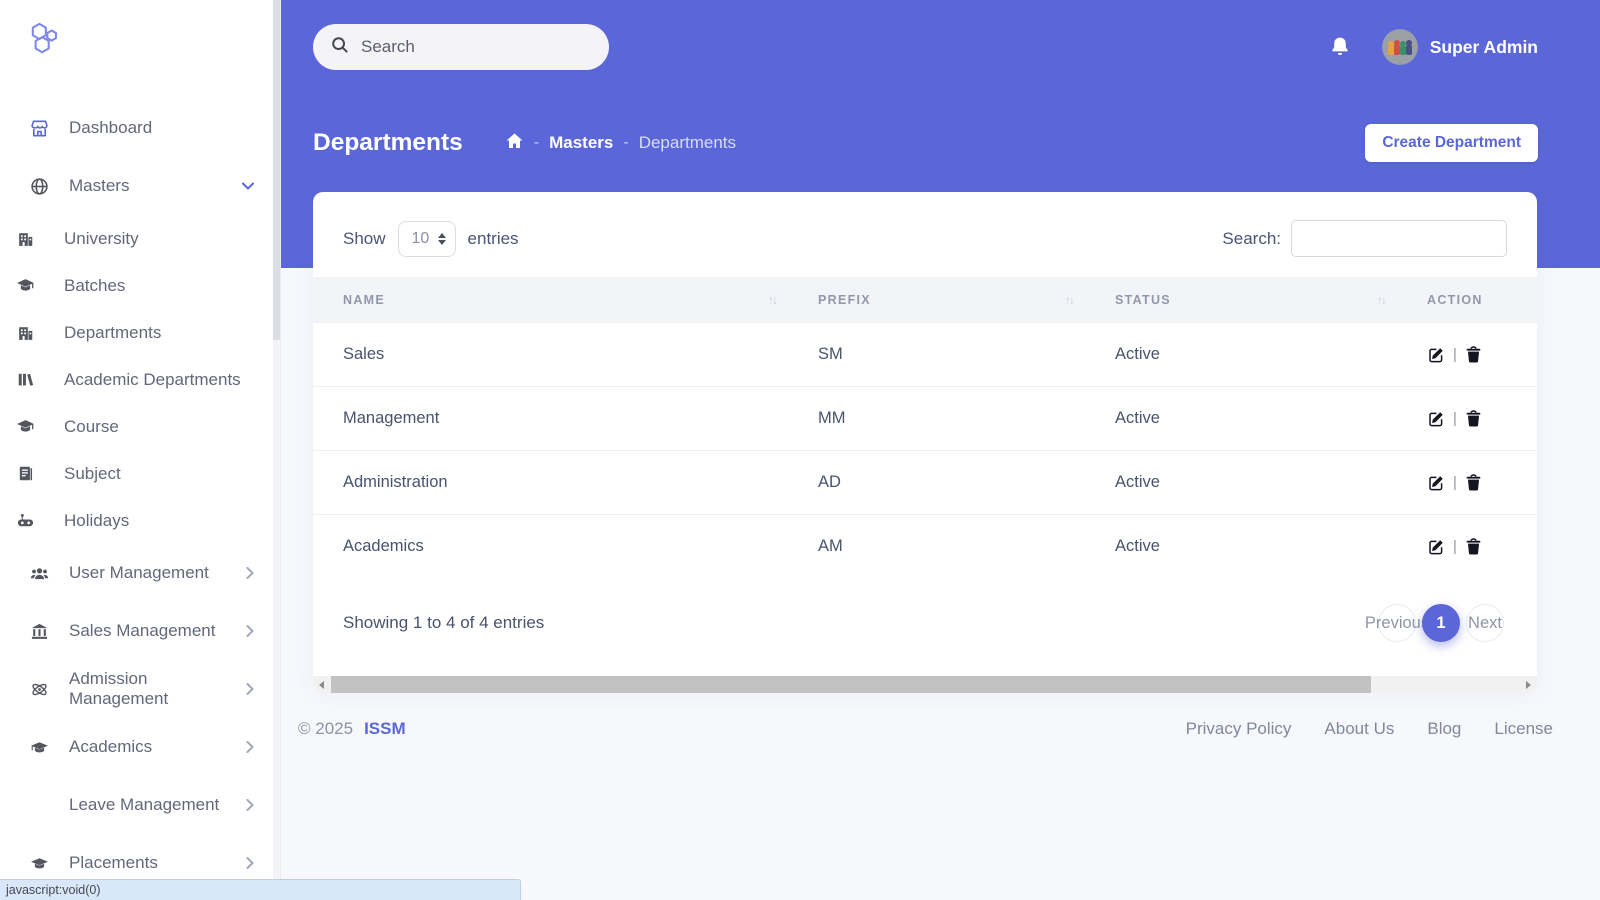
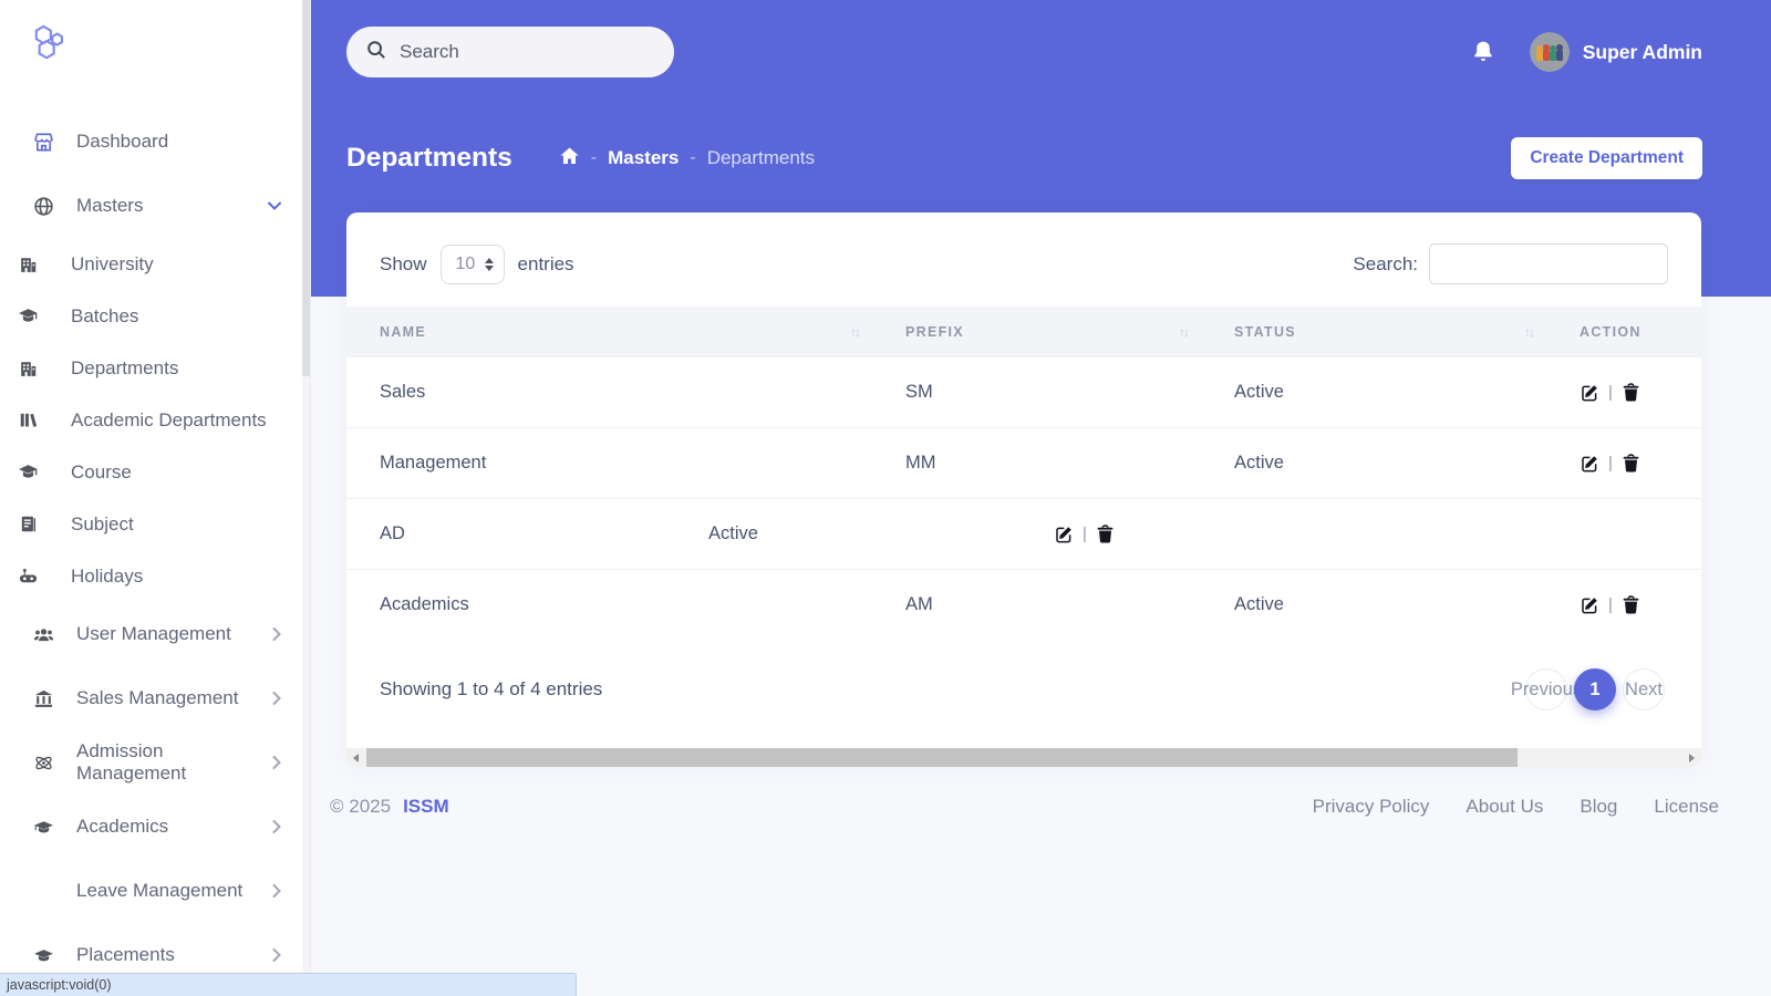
  Dashboard
  Masters
  University
  Batches
  Departments
  Academic Departments
  Course
  Subject
  Holidays
  User Management
  Sales Management
  Admission Management
  Academics
  Leave Management
  Placements
  Search
  Super Admin
  Departments
  -
  Masters
  -
  Departments
  Create Department
  Show
  10
  entries
  Search:
  NAME
  ↑↓
  PREFIX
  ↑↓
  STATUS
  ↑↓
  ACTION
  Sales
  SM
  Active
  |
  Management
  MM
  Active
  |
- Administration
  AD
  Active
  |
  Academics
  AM
  Active
  |
  Showing 1 to 4 of 4 entries
  Previou
  1
  Next
  © 2025
  ISSM
  Privacy Policy
  About Us
  Blog
  License
  javascript:void(0)
